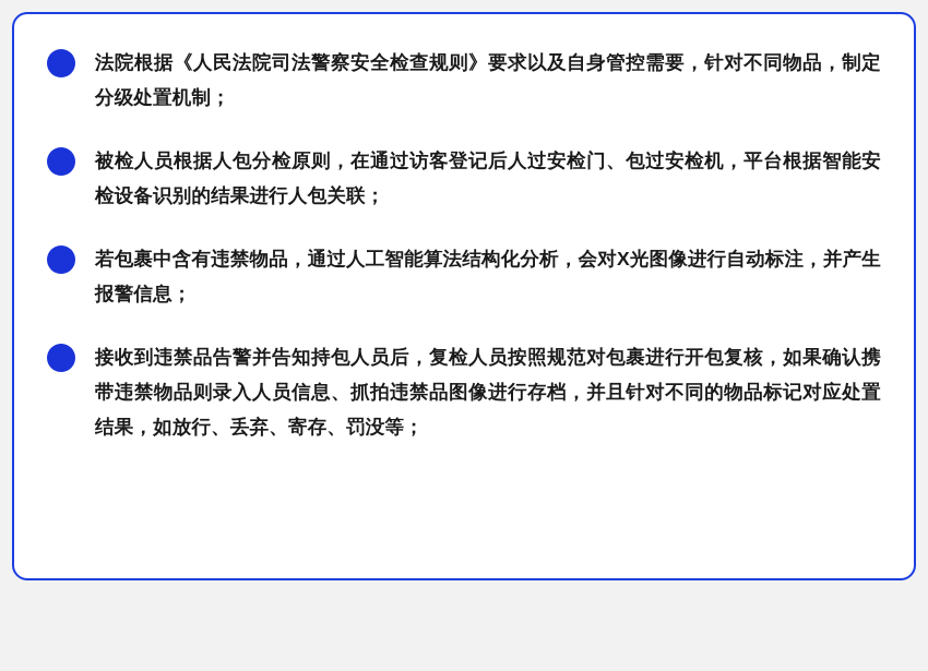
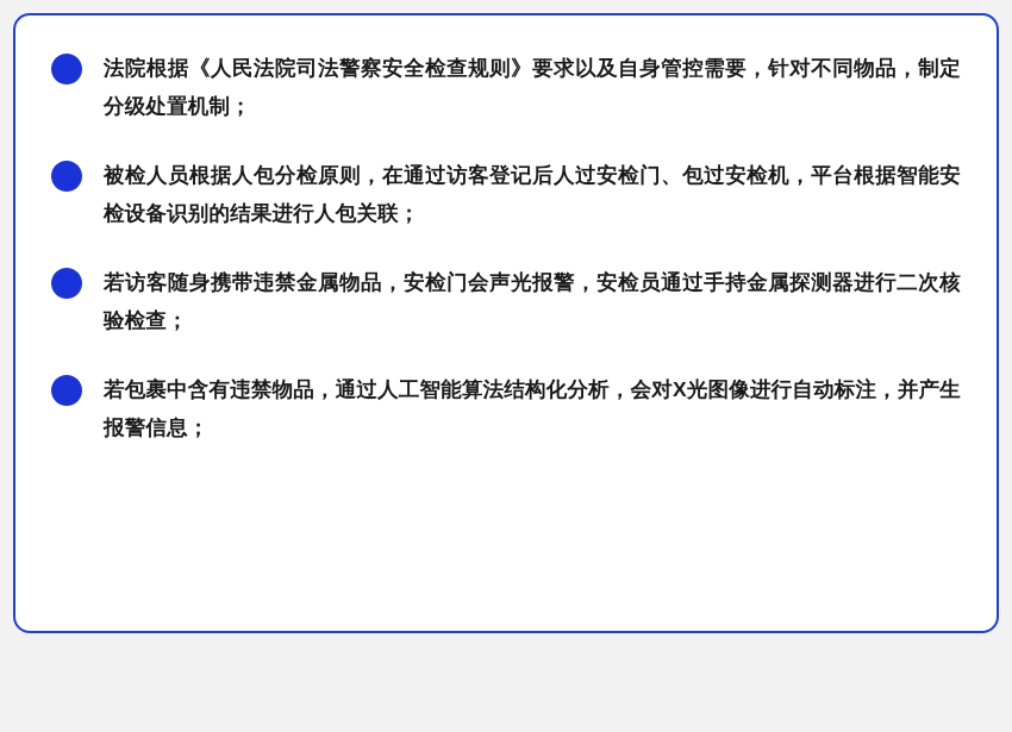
  法院根据《人民法院司法警察安全检查规则》要求以及自身管控需要，针对不同物品，制定分级处置机制；
  被检人员根据人包分检原则，在通过访客登记后人过安检门、包过安检机，平台根据智能安检设备识别的结果进行人包关联；
+ 若访客随身携带违禁金属物品，安检门会声光报警，安检员通过手持金属探测器进行二次核验检查；
  若包裹中含有违禁物品，通过人工智能算法结构化分析，会对X光图像进行自动标注，并产生报警信息；
- 接收到违禁品告警并告知持包人员后，复检人员按照规范对包裹进行开包复核，如果确认携带违禁物品则录入人员信息、抓拍违禁品图像进行存档，并且针对不同的物品标记对应处置结果，如放行、丢弃、寄存、罚没等；
